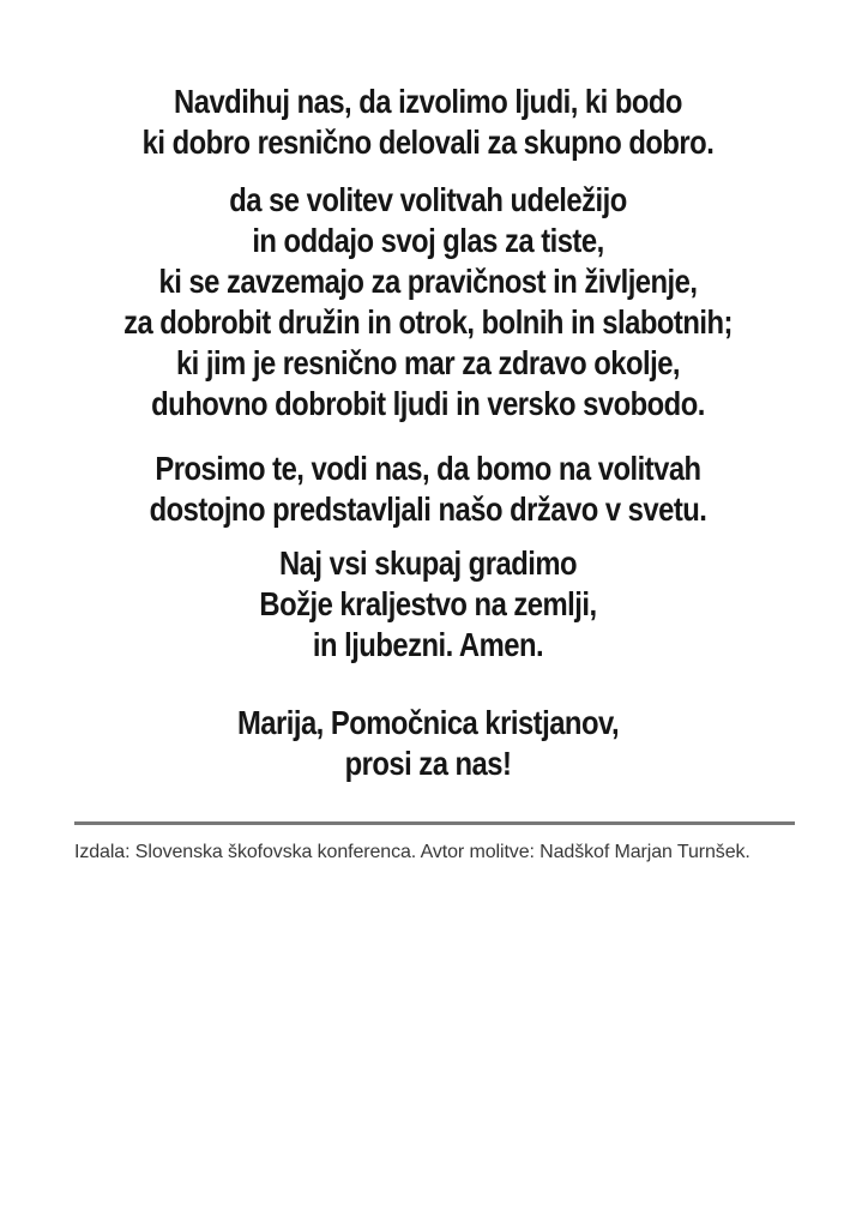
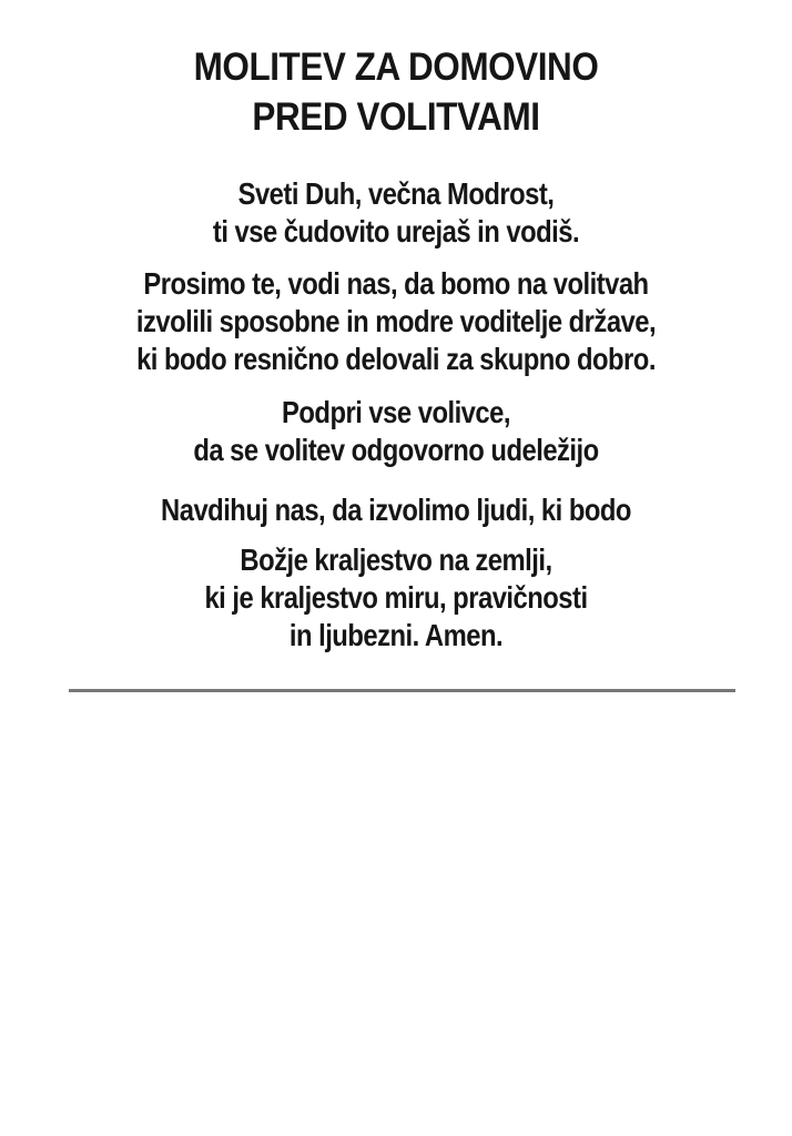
+ MOLITEV ZA DOMOVINO
+ PRED VOLITVAMI
+ Sveti Duh, večna Modrost,
+ ti vse čudovito urejaš in vodiš.
- Navdihuj nas, da izvolimo ljudi, ki bodo
+ Prosimo te, vodi nas, da bomo na volitvah
+ izvolili sposobne in modre voditelje države,
- ki dobro resnično delovali za skupno dobro.
+ ki bodo resnično delovali za skupno dobro.
+ Podpri vse volivce,
- da se volitev volitvah udeležijo
+ da se volitev odgovorno udeležijo
- in oddajo svoj glas za tiste,
- ki se zavzemajo za pravičnost in življenje,
- za dobrobit družin in otrok, bolnih in slabotnih;
- ki jim je resnično mar za zdravo okolje,
- duhovno dobrobit ljudi in versko svobodo.
- Prosimo te, vodi nas, da bomo na volitvah
+ Navdihuj nas, da izvolimo ljudi, ki bodo
- dostojno predstavljali našo državo v svetu.
- Naj vsi skupaj gradimo
  Božje kraljestvo na zemlji,
+ ki je kraljestvo miru, pravičnosti
  in ljubezni. Amen.
- Marija, Pomočnica kristjanov,
- prosi za nas!
- Izdala: Slovenska škofovska konferenca. Avtor molitve: Nadškof Marjan Turnšek.
